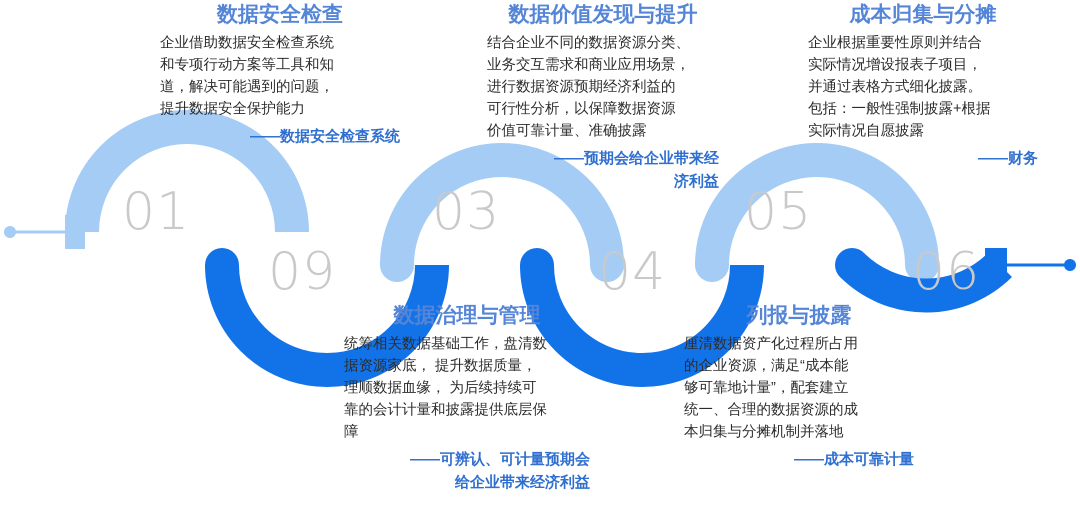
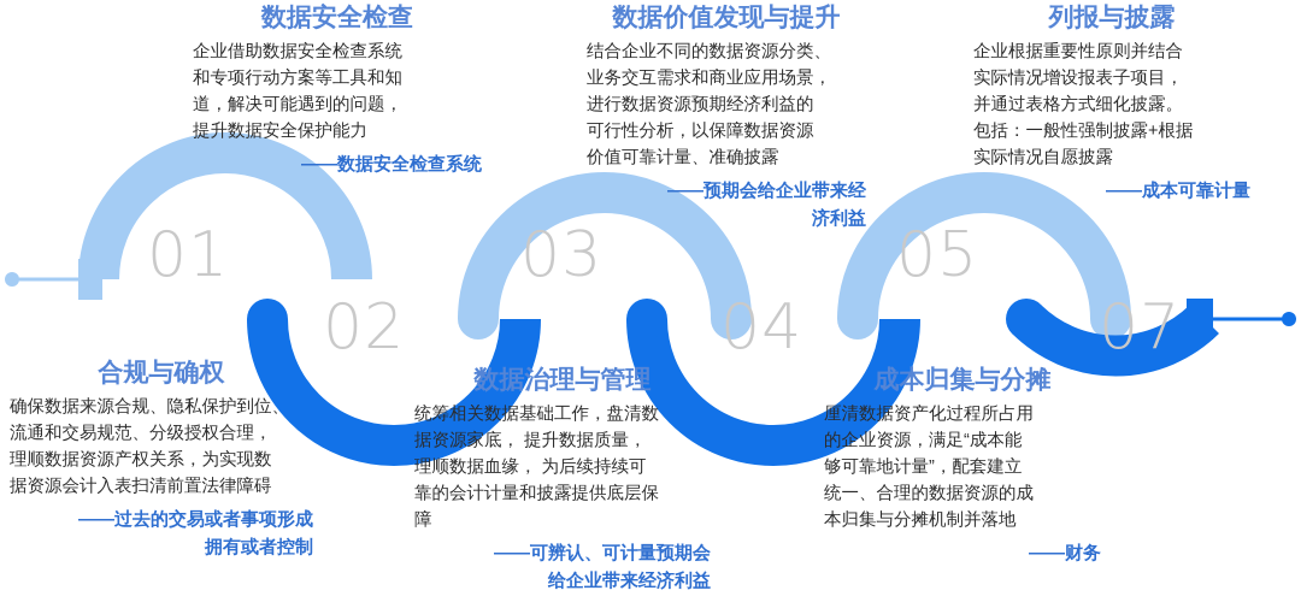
  01
- 09
+ 02
  03
  04
  05
- 06
+ 07
  数据安全检查
  企业借助数据安全检查系统
  和专项行动方案等工具和知
  道，解决可能遇到的问题，
  提升数据安全保护能力
  ——数据安全检查系统
  数据价值发现与提升
  结合企业不同的数据资源分类、
  业务交互需求和商业应用场景，
  进行数据资源预期经济利益的
  可行性分析，以保障数据资源
  价值可靠计量、准确披露
  ——预期会给企业带来经
  济利益
- 成本归集与分摊
+ 列报与披露
  企业根据重要性原则并结合
  实际情况增设报表子项目，
  并通过表格方式细化披露。
  包括：一般性强制披露+根据
  实际情况自愿披露
- ——财务
+ ——成本可靠计量
+ 合规与确权
+ 确保数据来源合规、隐私保护到位、
+ 流通和交易规范、分级授权合理，
+ 理顺数据资源产权关系，为实现数
+ 据资源会计入表扫清前置法律障碍
+ ——过去的交易或者事项形成
+ 拥有或者控制
  数据治理与管理
  统筹相关数据基础工作，盘清数
  据资源家底， 提升数据质量，
  理顺数据血缘， 为后续持续可
  靠的会计计量和披露提供底层保
  障
  ——可辨认、可计量预期会
  给企业带来经济利益
- 列报与披露
+ 成本归集与分摊
  厘清数据资产化过程所占用
  的企业资源，满足“成本能
  够可靠地计量”，配套建立
  统一、合理的数据资源的成
  本归集与分摊机制并落地
- ——成本可靠计量
+ ——财务
